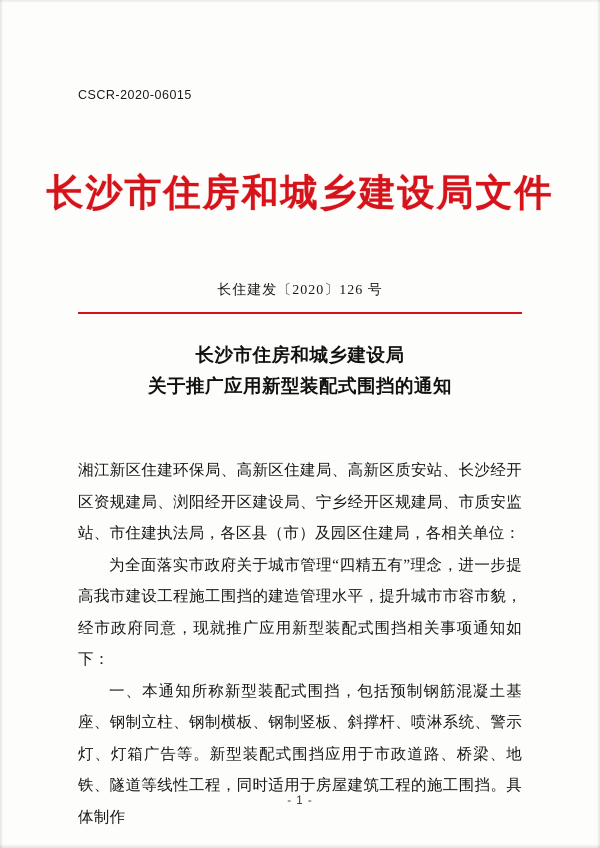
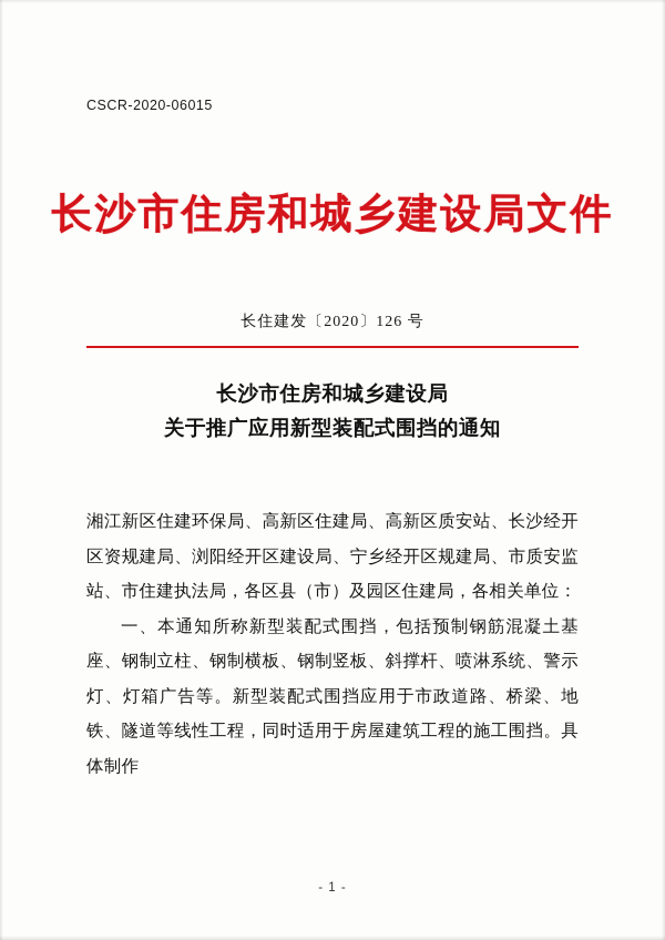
  CSCR-2020-06015
  长沙市住房和城乡建设局文件
  长住建发〔2020〕126 号
  长沙市住房和城乡建设局
  关于推广应用新型装配式围挡的通知
  湘江新区住建环保局、高新区住建局、高新区质安站、长沙经开区资规建局、浏阳经开区建设局、宁乡经开区规建局、市质安监站、市住建执法局，各区县（市）及园区住建局，各相关单位：
- 为全面落实市政府关于城市管理“四精五有”理念，进一步提高我市建设工程施工围挡的建造管理水平，提升城市市容市貌，经市政府同意，现就推广应用新型装配式围挡相关事项通知如下：
  一、本通知所称新型装配式围挡，包括预制钢筋混凝土基座、钢制立柱、钢制横板、钢制竖板、斜撑杆、喷淋系统、警示灯、灯箱广告等。新型装配式围挡应用于市政道路、桥梁、地铁、隧道等线性工程，同时适用于房屋建筑工程的施工围挡。具体制作
  - 1 -
